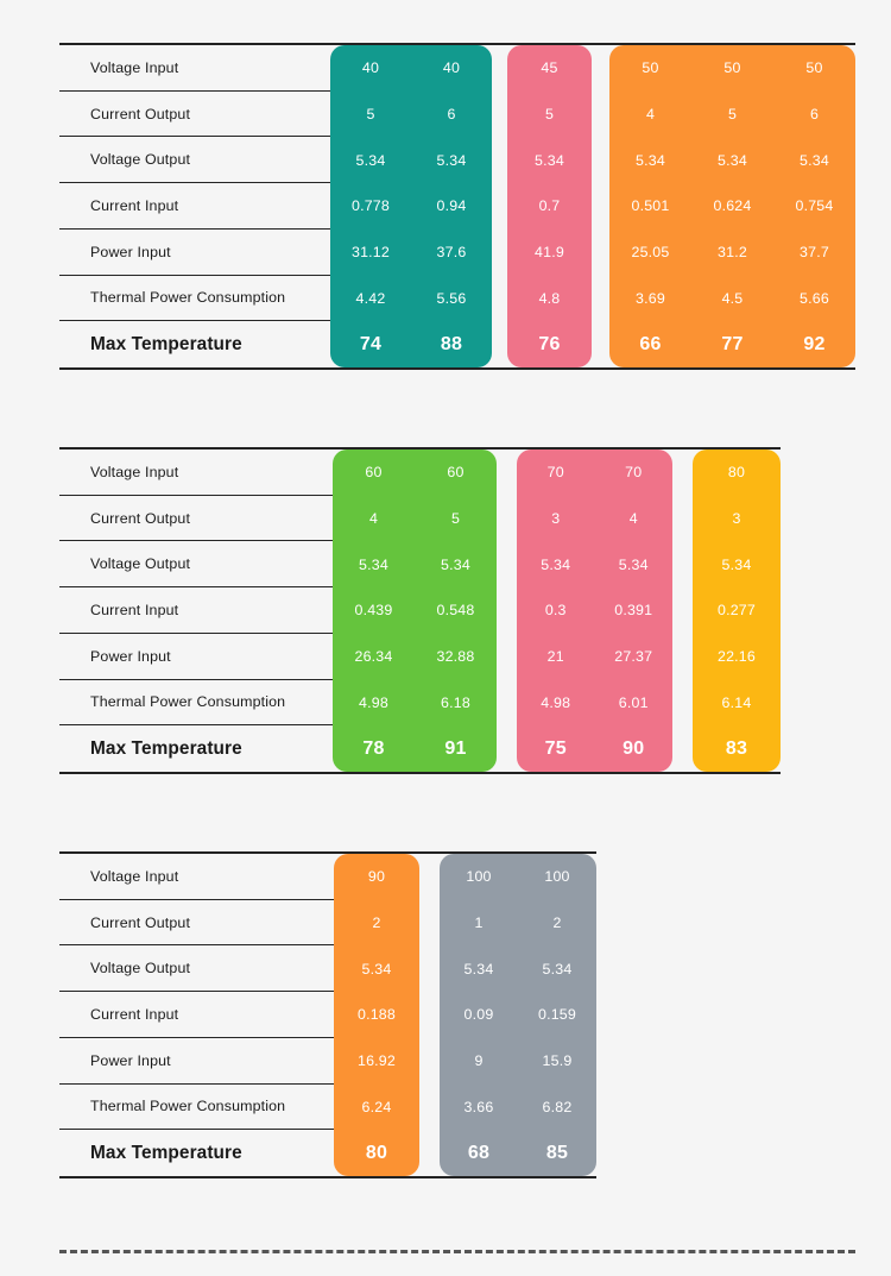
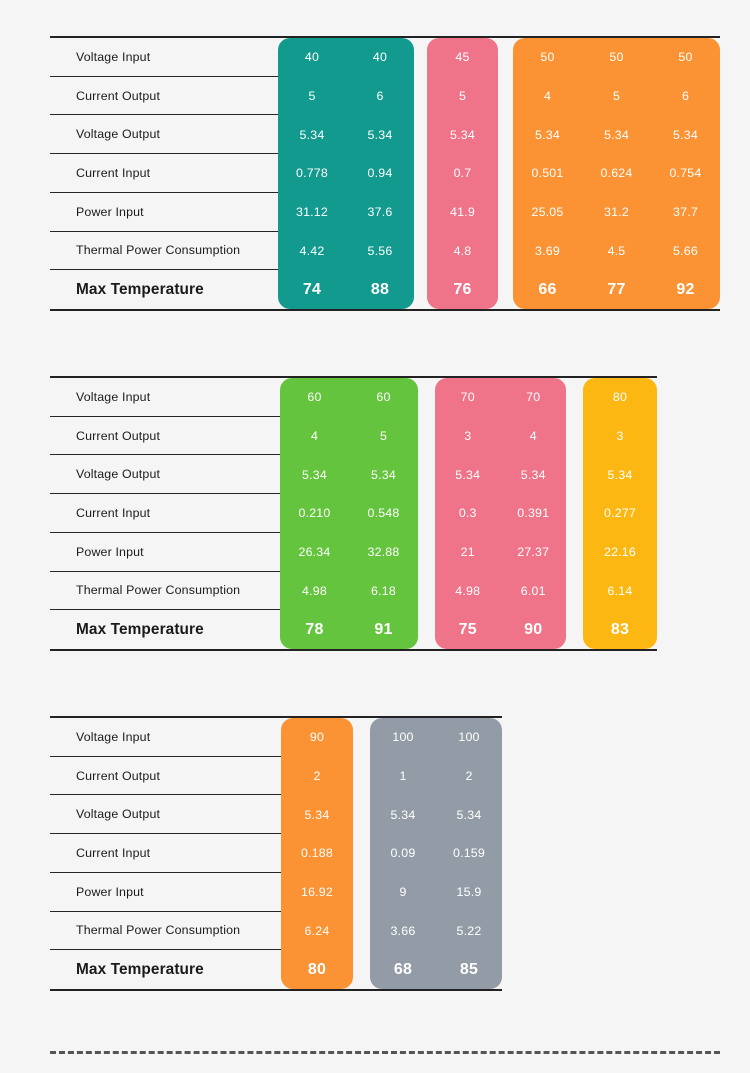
  Voltage Input
  Current Output
  Voltage Output
  Current Input
  Power Input
  Thermal Power Consumption
  Max Temperature
  40
  5
  5.34
  0.778
  31.12
  4.42
  74
  40
  6
  5.34
  0.94
  37.6
  5.56
  88
  45
  5
  5.34
  0.7
  41.9
  4.8
  76
  50
  4
  5.34
  0.501
  25.05
  3.69
  66
  50
  5
  5.34
  0.624
  31.2
  4.5
  77
  50
  6
  5.34
  0.754
  37.7
  5.66
  92
  Voltage Input
  Current Output
  Voltage Output
  Current Input
  Power Input
  Thermal Power Consumption
  Max Temperature
  60
  4
  5.34
- 0.439
+ 0.210
  26.34
  4.98
  78
  60
  5
  5.34
  0.548
  32.88
  6.18
  91
  70
  3
  5.34
  0.3
  21
  4.98
  75
  70
  4
  5.34
  0.391
  27.37
  6.01
  90
  80
  3
  5.34
  0.277
  22.16
  6.14
  83
  Voltage Input
  Current Output
  Voltage Output
  Current Input
  Power Input
  Thermal Power Consumption
  Max Temperature
  90
  2
  5.34
  0.188
  16.92
  6.24
  80
  100
  1
  5.34
  0.09
  9
  3.66
  68
  100
  2
  5.34
  0.159
  15.9
- 6.82
+ 5.22
  85
